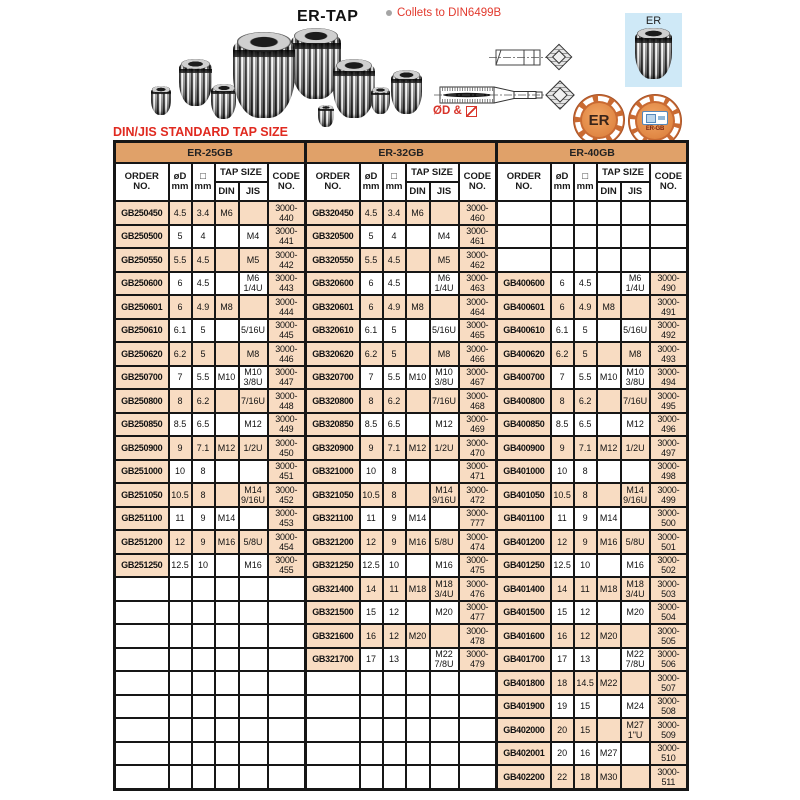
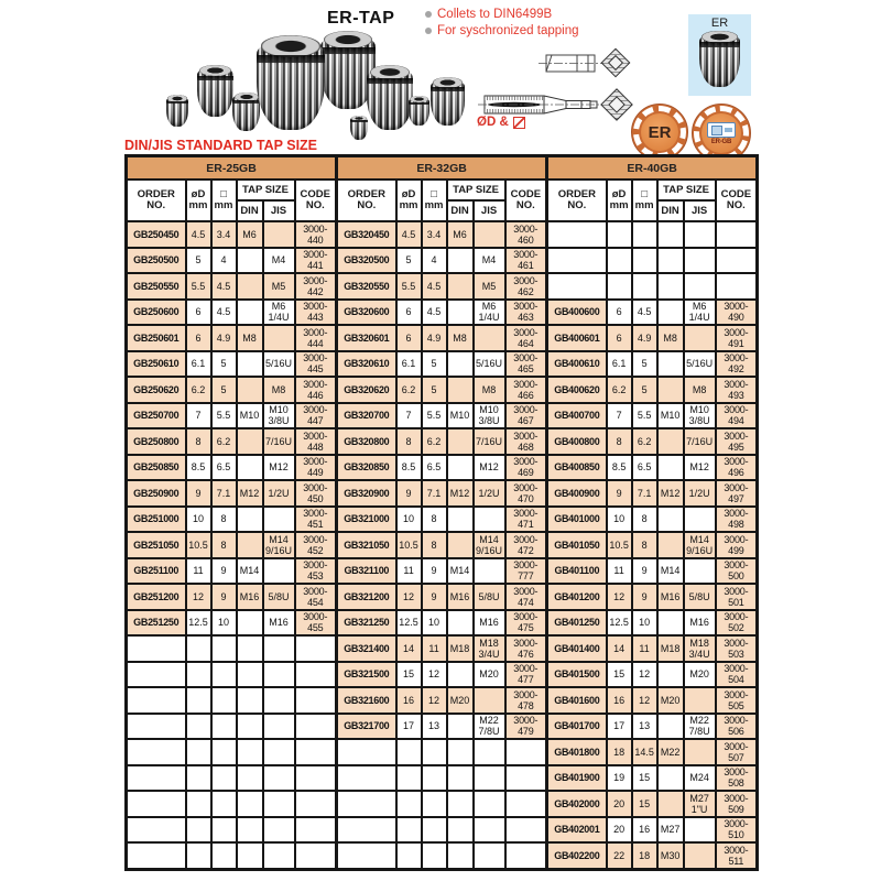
  ER-TAP
  Collets to DIN6499B
+ For syschronized tapping
  ØD &
  ER
  ER
  DIN/JIS STANDARD TAP SIZE
  ER-25GB	ER-32GB	ER-40GB
  ORDER NO.	øD mm	□ mm	TAP SIZE	CODE NO.	ORDER NO.	øD mm	□ mm	TAP SIZE	CODE NO.	ORDER NO.	øD mm	□ mm	TAP SIZE	CODE NO.
  DIN	JIS	DIN	JIS	DIN	JIS
  GB250450	4.5	3.4	M6		3000-440	GB320450	4.5	3.4	M6		3000-460
  GB250500	5	4		M4	3000-441	GB320500	5	4		M4	3000-461
  GB250550	5.5	4.5		M5	3000-442	GB320550	5.5	4.5		M5	3000-462
  GB250600	6	4.5		M6 1/4U	3000-443	GB320600	6	4.5		M6 1/4U	3000-463	GB400600	6	4.5		M6 1/4U	3000-490
  GB250601	6	4.9	M8		3000-444	GB320601	6	4.9	M8		3000-464	GB400601	6	4.9	M8		3000-491
  GB250610	6.1	5		5/16U	3000-445	GB320610	6.1	5		5/16U	3000-465	GB400610	6.1	5		5/16U	3000-492
  GB250620	6.2	5		M8	3000-446	GB320620	6.2	5		M8	3000-466	GB400620	6.2	5		M8	3000-493
  GB250700	7	5.5	M10	M10 3/8U	3000-447	GB320700	7	5.5	M10	M10 3/8U	3000-467	GB400700	7	5.5	M10	M10 3/8U	3000-494
  GB250800	8	6.2		7/16U	3000-448	GB320800	8	6.2		7/16U	3000-468	GB400800	8	6.2		7/16U	3000-495
  GB250850	8.5	6.5		M12	3000-449	GB320850	8.5	6.5		M12	3000-469	GB400850	8.5	6.5		M12	3000-496
  GB250900	9	7.1	M12	1/2U	3000-450	GB320900	9	7.1	M12	1/2U	3000-470	GB400900	9	7.1	M12	1/2U	3000-497
  GB251000	10	8			3000-451	GB321000	10	8			3000-471	GB401000	10	8			3000-498
  GB251050	10.5	8		M14 9/16U	3000-452	GB321050	10.5	8		M14 9/16U	3000-472	GB401050	10.5	8		M14 9/16U	3000-499
  GB251100	11	9	M14		3000-453	GB321100	11	9	M14		3000-777	GB401100	11	9	M14		3000-500
  GB251200	12	9	M16	5/8U	3000-454	GB321200	12	9	M16	5/8U	3000-474	GB401200	12	9	M16	5/8U	3000-501
  GB251250	12.5	10		M16	3000-455	GB321250	12.5	10		M16	3000-475	GB401250	12.5	10		M16	3000-502
  						GB321400	14	11	M18	M18 3/4U	3000-476	GB401400	14	11	M18	M18 3/4U	3000-503
  						GB321500	15	12		M20	3000-477	GB401500	15	12		M20	3000-504
  						GB321600	16	12	M20		3000-478	GB401600	16	12	M20		3000-505
  						GB321700	17	13		M22 7/8U	3000-479	GB401700	17	13		M22 7/8U	3000-506
  												GB401800	18	14.5	M22		3000-507
  												GB401900	19	15		M24	3000-508
  												GB402000	20	15		M27 1"U	3000-509
  												GB402001	20	16	M27		3000-510
  												GB402200	22	18	M30		3000-511
